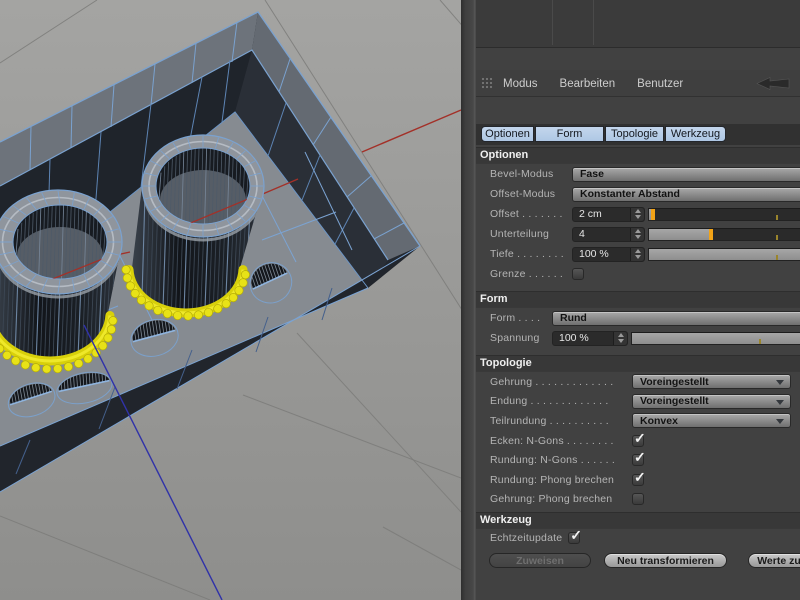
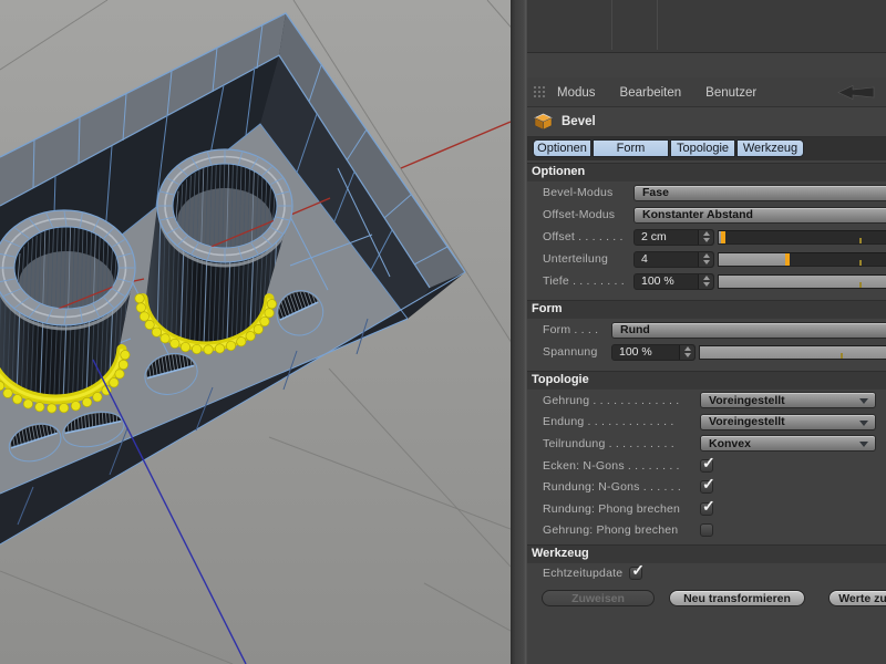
  Modus Bearbeiten Benutzer
+ Bevel
  Optionen
  Form
  Topologie
  Werkzeug
  Optionen
  Bevel-Modus
  Fase
  Offset-Modus
  Konstanter Abstand
  Offset . . . . . . .
  2 cm
  Unterteilung
  4
  Tiefe . . . . . . . .
  100 %
- Grenze . . . . . .
  Form
  Form . . . .
  Rund
  Spannung
  100 %
  Topologie
  Gehrung . . . . . . . . . . . . .
  Voreingestellt
  Endung . . . . . . . . . . . . .
  Voreingestellt
  Teilrundung . . . . . . . . . .
  Konvex
  Ecken: N-Gons . . . . . . . .
  ✓
  Rundung: N-Gons . . . . . .
  ✓
  Rundung: Phong brechen
  ✓
  Gehrung: Phong brechen
  Werkzeug
  Echtzeitupdate
  ✓
  Zuweisen
  Neu transformieren
  Werte zu
